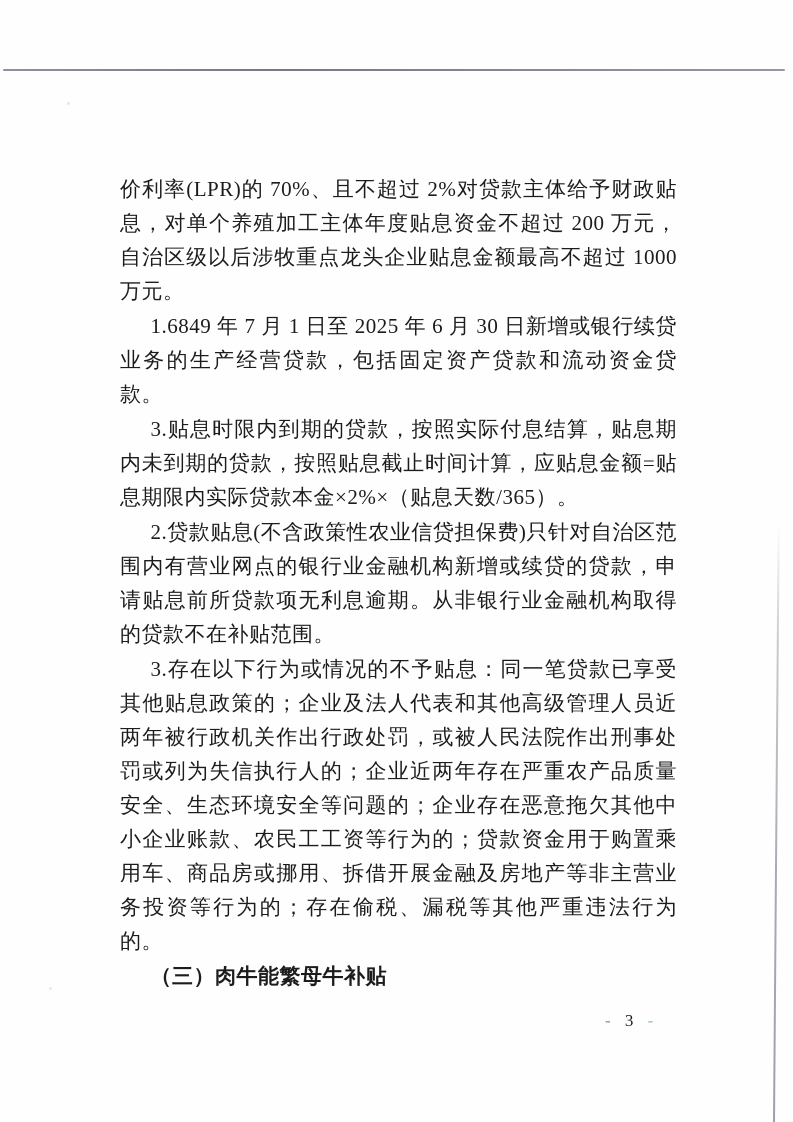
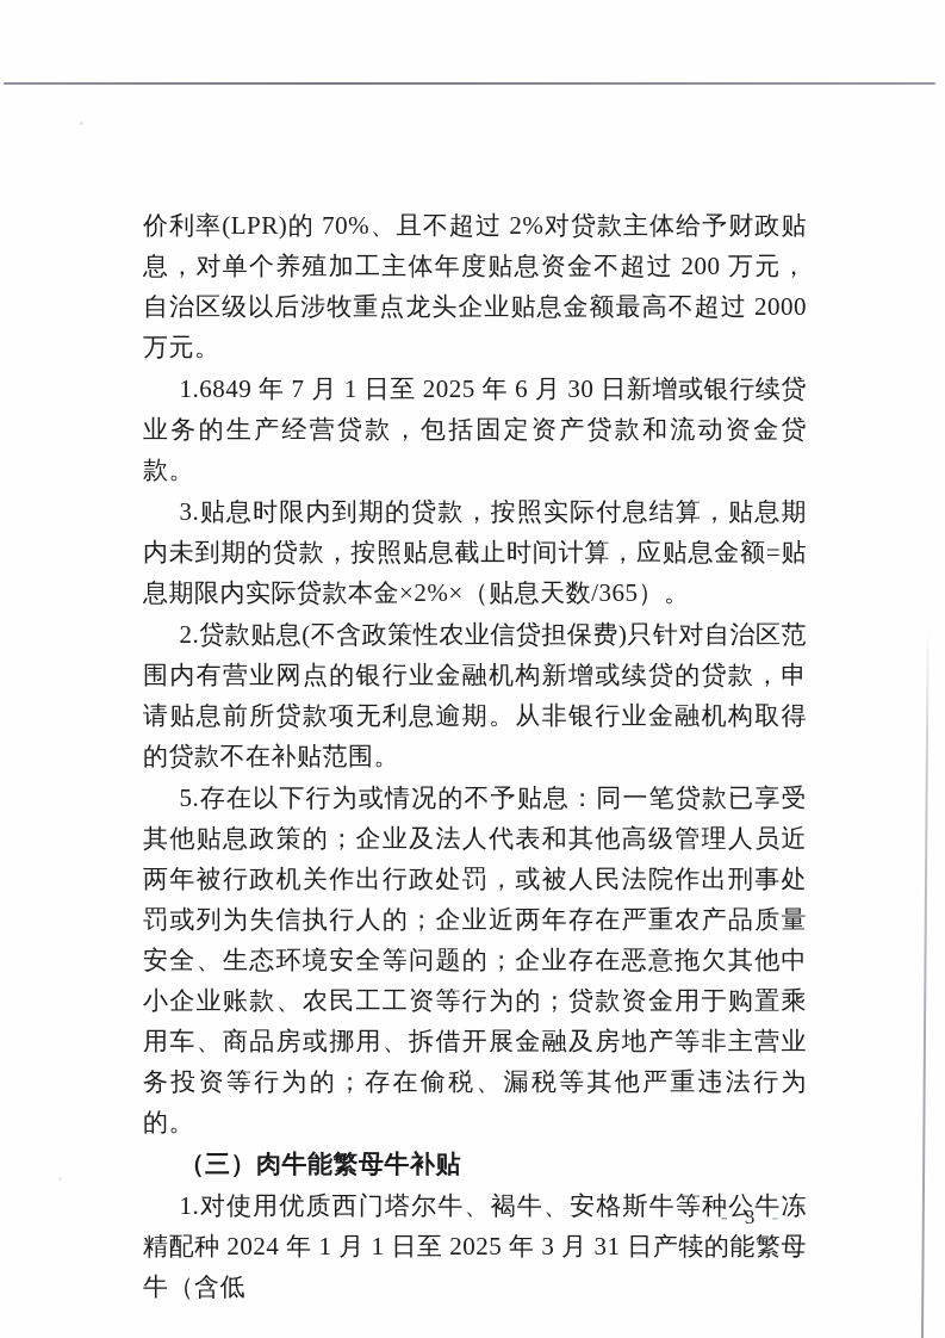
- 价利率(LPR)的 70%、且不超过 2%对贷款主体给予财政贴息，对单个养殖加工主体年度贴息资金不超过 200 万元，自治区级以后涉牧重点龙头企业贴息金额最高不超过 1000 万元。
+ 价利率(LPR)的 70%、且不超过 2%对贷款主体给予财政贴息，对单个养殖加工主体年度贴息资金不超过 200 万元，自治区级以后涉牧重点龙头企业贴息金额最高不超过 2000 万元。
  1.6849 年 7 月 1 日至 2025 年 6 月 30 日新增或银行续贷业务的生产经营贷款，包括固定资产贷款和流动资金贷款。
  3.贴息时限内到期的贷款，按照实际付息结算，贴息期内未到期的贷款，按照贴息截止时间计算，应贴息金额=贴息期限内实际贷款本金×2%×（贴息天数/365）。
  2.贷款贴息(不含政策性农业信贷担保费)只针对自治区范围内有营业网点的银行业金融机构新增或续贷的贷款，申请贴息前所贷款项无利息逾期。从非银行业金融机构取得的贷款不在补贴范围。
- 3.存在以下行为或情况的不予贴息：同一笔贷款已享受其他贴息政策的；企业及法人代表和其他高级管理人员近两年被行政机关作出行政处罚，或被人民法院作出刑事处罚或列为失信执行人的；企业近两年存在严重农产品质量安全、生态环境安全等问题的；企业存在恶意拖欠其他中小企业账款、农民工工资等行为的；贷款资金用于购置乘用车、商品房或挪用、拆借开展金融及房地产等非主营业务投资等行为的；存在偷税、漏税等其他严重违法行为的。
+ 5.存在以下行为或情况的不予贴息：同一笔贷款已享受其他贴息政策的；企业及法人代表和其他高级管理人员近两年被行政机关作出行政处罚，或被人民法院作出刑事处罚或列为失信执行人的；企业近两年存在严重农产品质量安全、生态环境安全等问题的；企业存在恶意拖欠其他中小企业账款、农民工工资等行为的；贷款资金用于购置乘用车、商品房或挪用、拆借开展金融及房地产等非主营业务投资等行为的；存在偷税、漏税等其他严重违法行为的。
  （三）肉牛能繁母牛补贴
+ 1.对使用优质西门塔尔牛、褐牛、安格斯牛等种公牛冻精配种 2024 年 1 月 1 日至 2025 年 3 月 31 日产犊的能繁母牛（含低
  - 3 -
